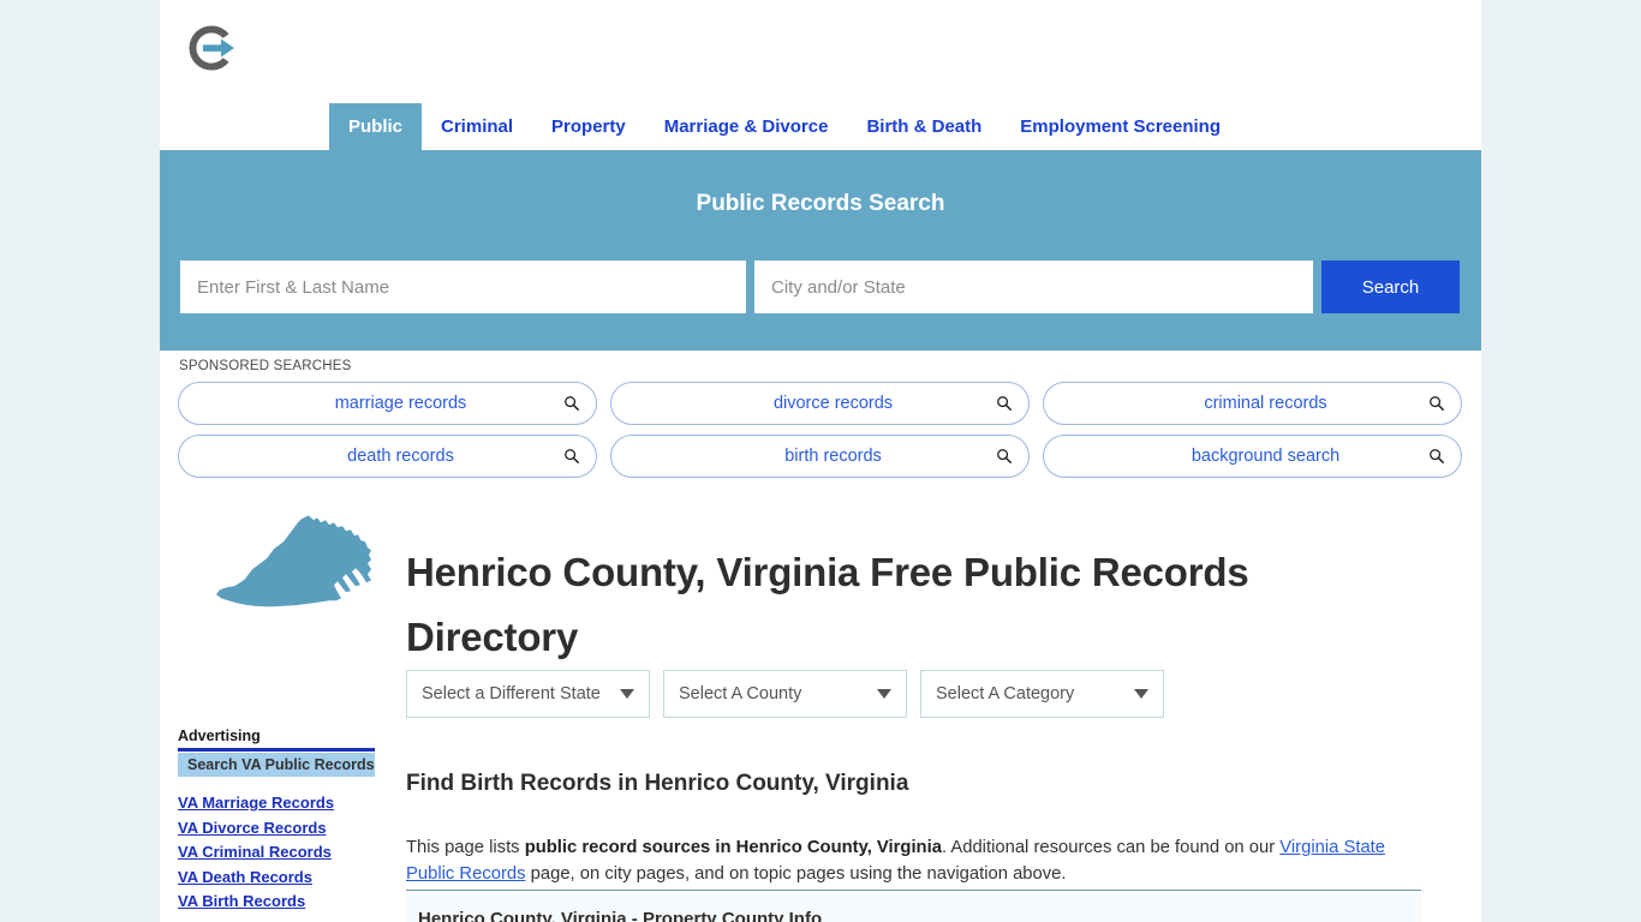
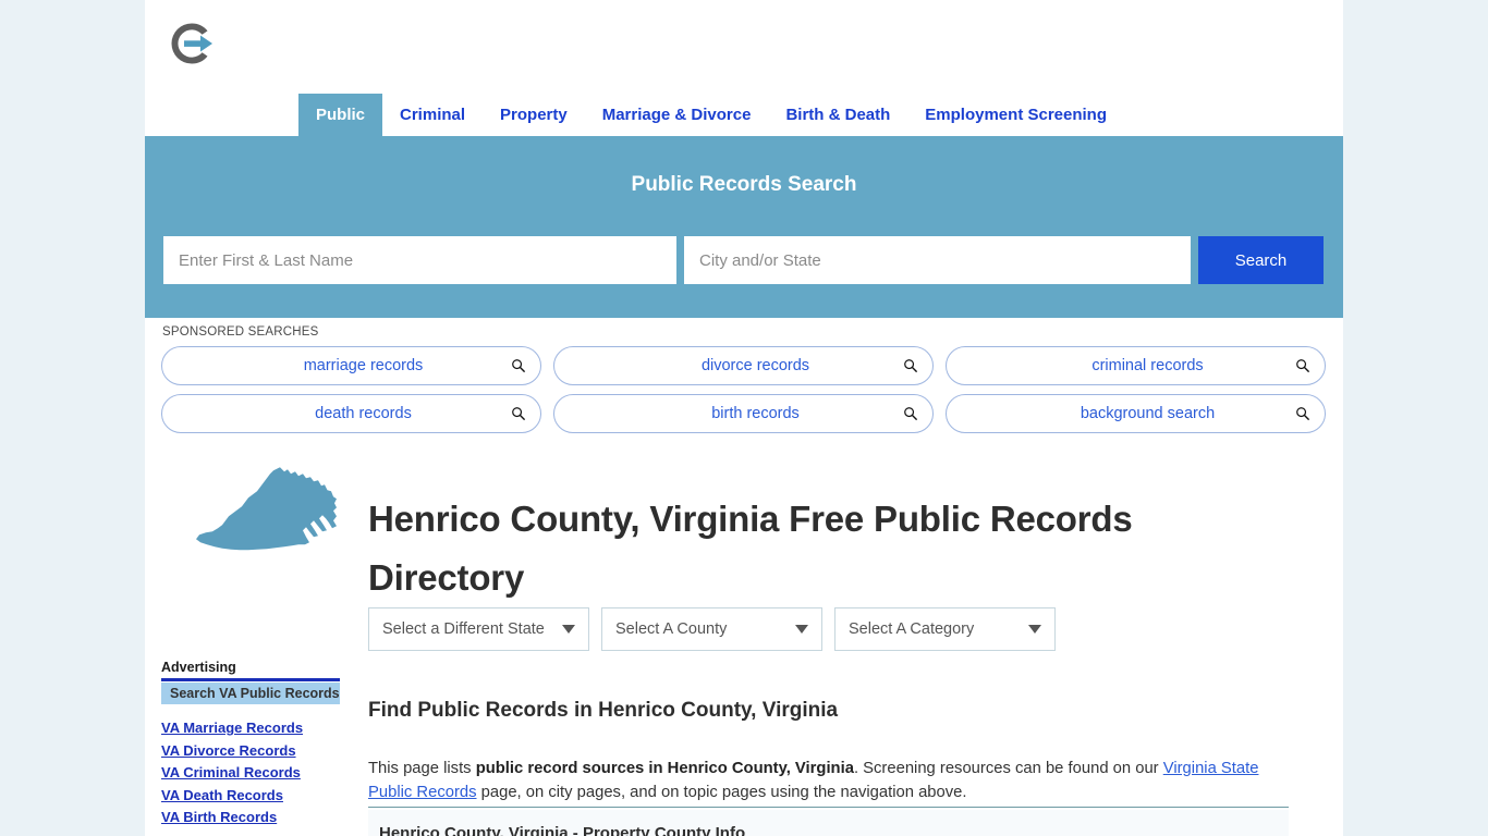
  Public
  Criminal
  Property
  Marriage & Divorce
  Birth & Death
  Employment Screening
  Public Records Search
  Enter First & Last Name
  City and/or State
  Search
  SPONSORED SEARCHES
  marriage records
  divorce records
  criminal records
  death records
  birth records
  background search
  Henrico County, Virginia Free Public Records Directory
  Select a Different State
  Select A County
  Select A Category
- Find Birth Records in Henrico County, Virginia
+ Find Public Records in Henrico County, Virginia
- This page lists public record sources in Henrico County, Virginia. Additional resources can be found on our Virginia State Public Records page, on city pages, and on topic pages using the navigation above.
+ This page lists public record sources in Henrico County, Virginia. Screening resources can be found on our Virginia State Public Records page, on city pages, and on topic pages using the navigation above.
  Henrico County, Virginia - Property County Info
  Advertising
  Search VA Public Records
  VA Marriage Records
  VA Divorce Records
  VA Criminal Records
  VA Death Records
  VA Birth Records
